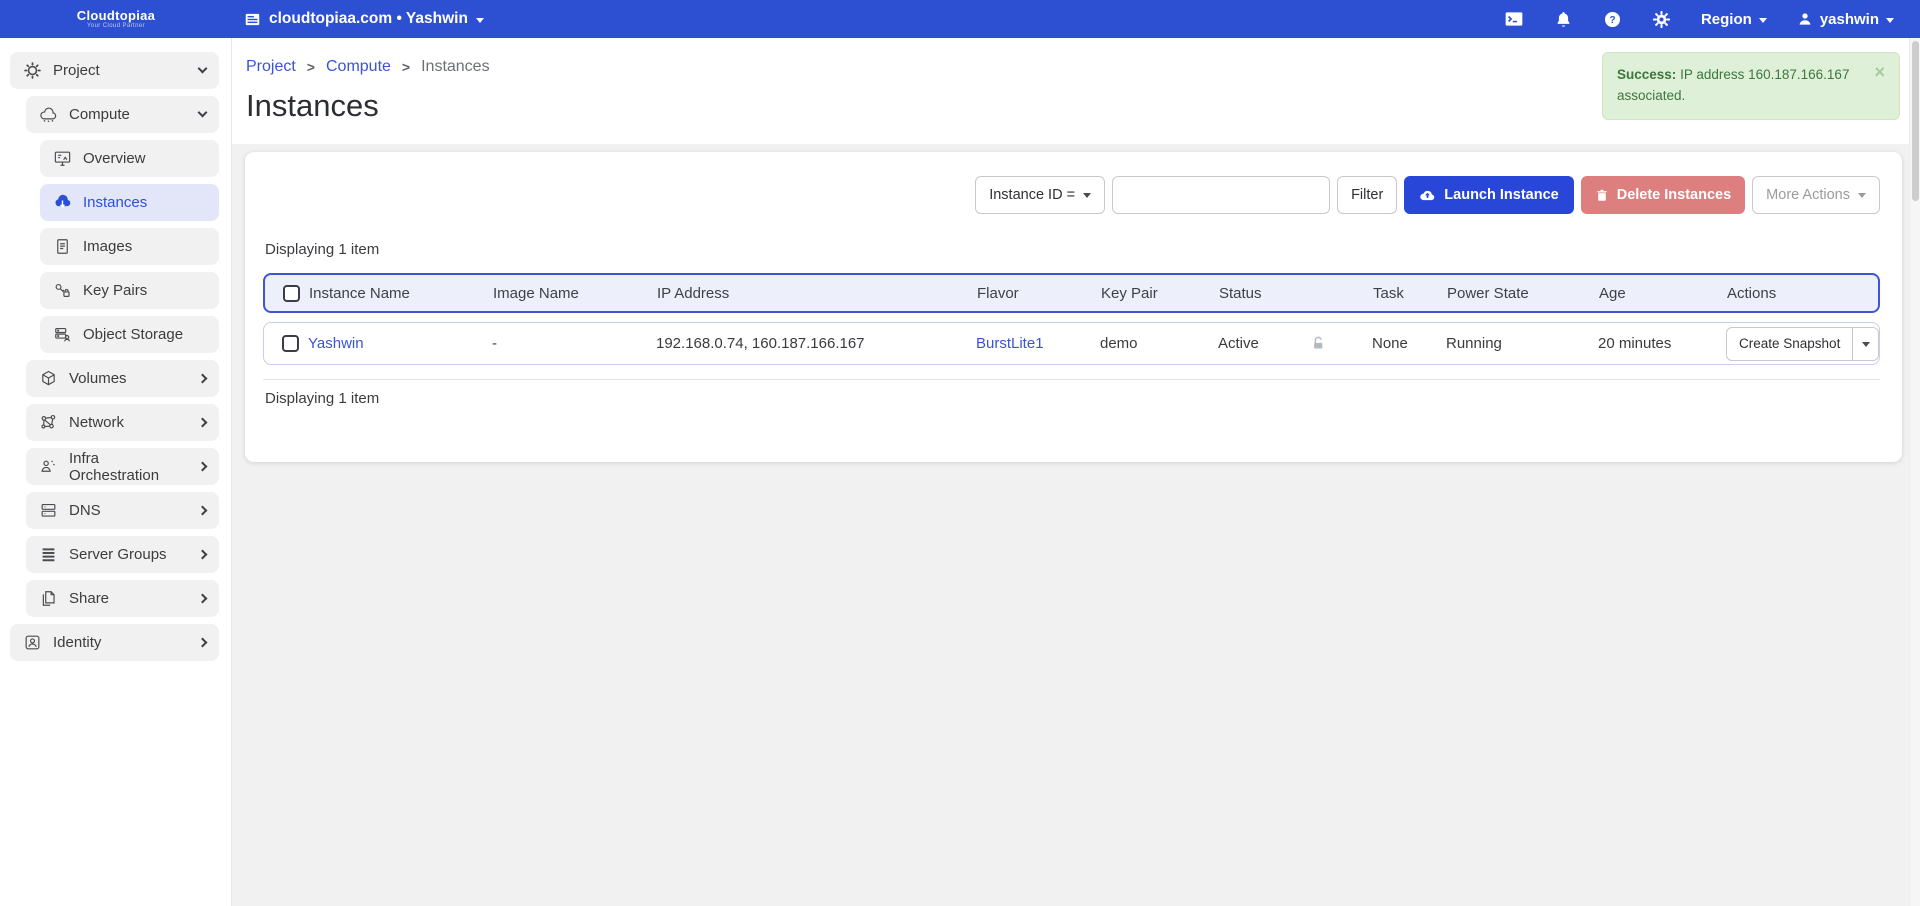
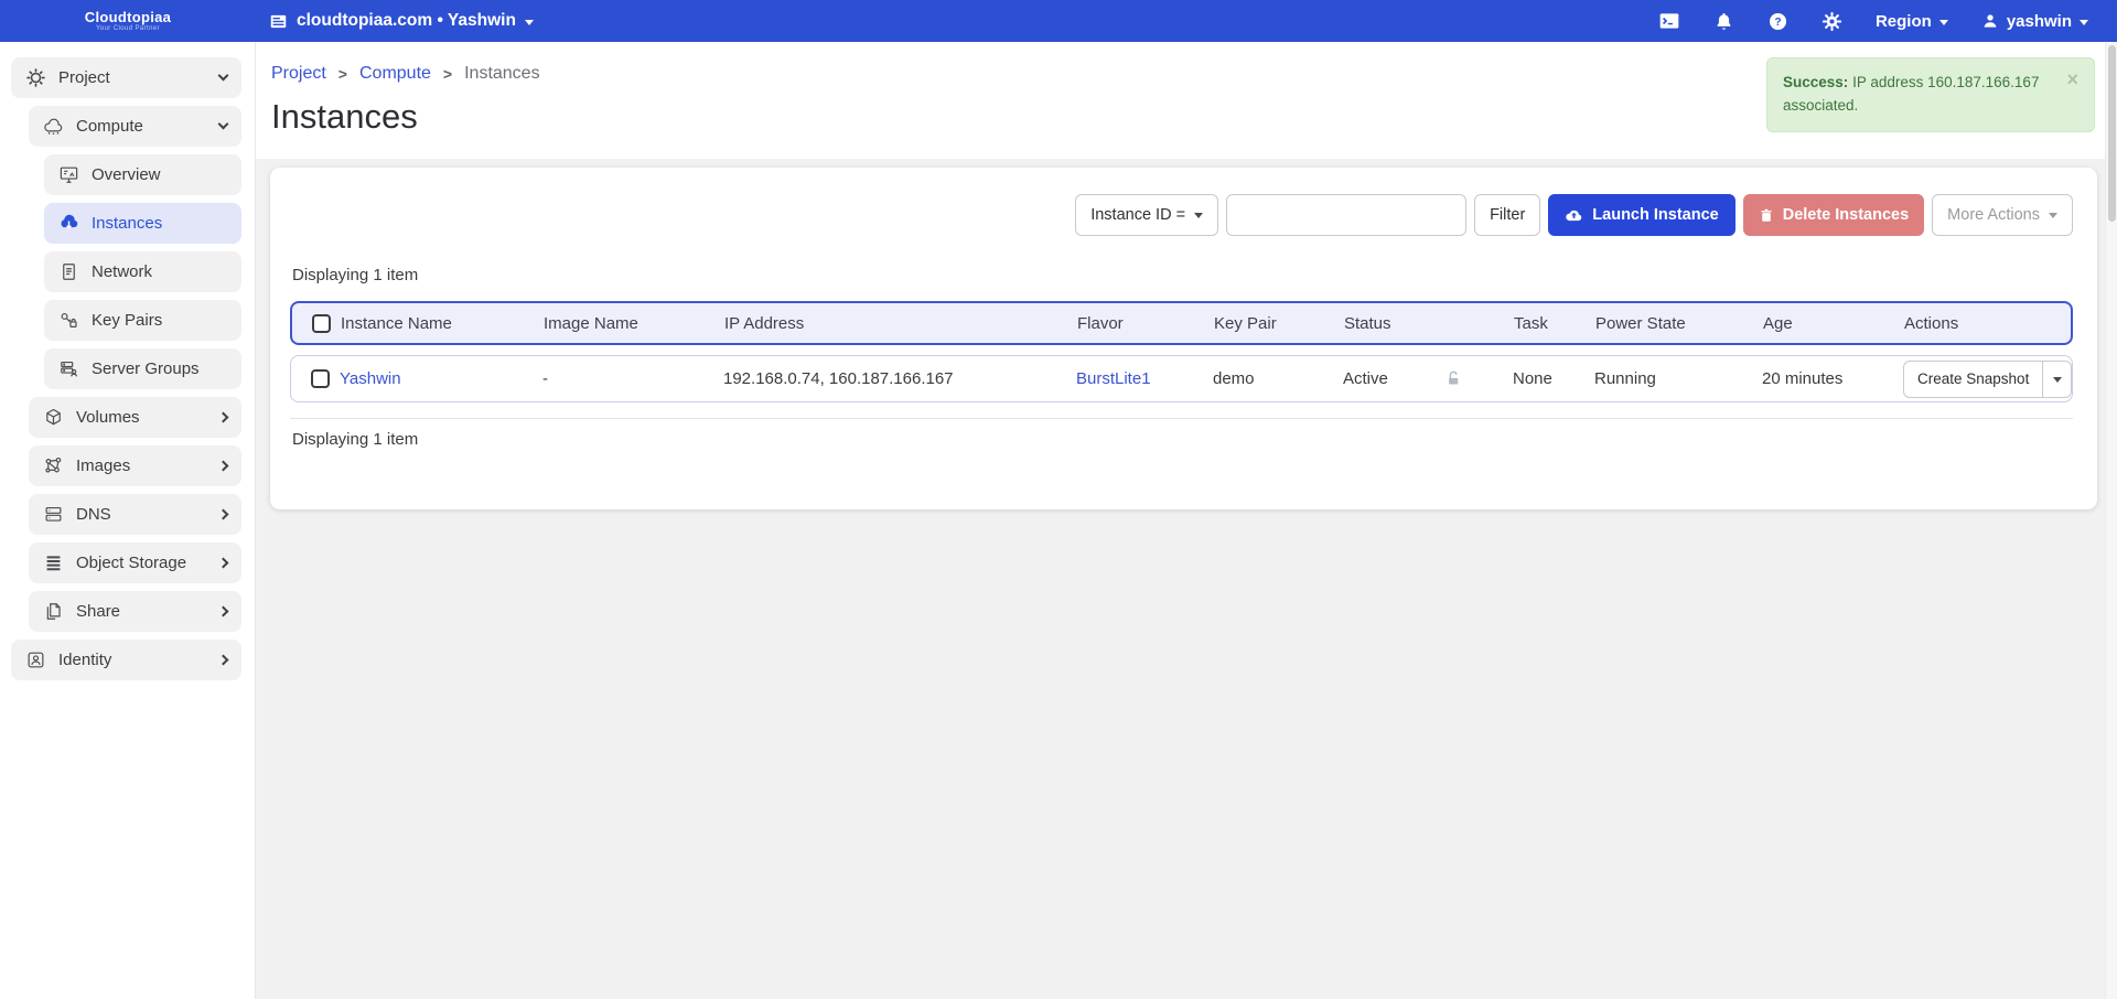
  Cloudtopiaa
  cloudtopiaa.com • Yashwin
  ?
  Region
  yashwin
  Project
  Compute
  Overview
  Instances
- Images
+ Network
  Key Pairs
- Object Storage
+ Server Groups
  Volumes
- Network
+ Images
- Infra Orchestration
  DNS
- Server Groups
+ Object Storage
  Share
  Identity
  Project
  >
  Compute
  >
  Instances
  Instances
  Instance ID =
  Filter
  Launch Instance
  Delete Instances
  More Actions
  Displaying 1 item
  Instance Name
  Image Name
  IP Address
  Flavor
  Key Pair
  Status
  Task
  Power State
  Age
  Actions
  Yashwin
  -
  192.168.0.74, 160.187.166.167
  BurstLite1
  demo
  Active
  None
  Running
  20 minutes
  Create Snapshot
  Displaying 1 item
  Success: IP address 160.187.166.167 associated.
  ×
